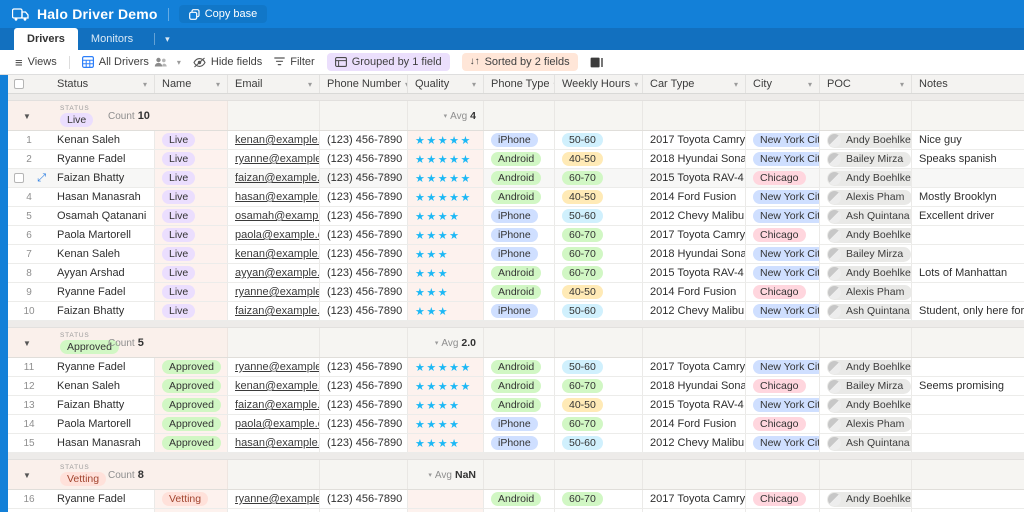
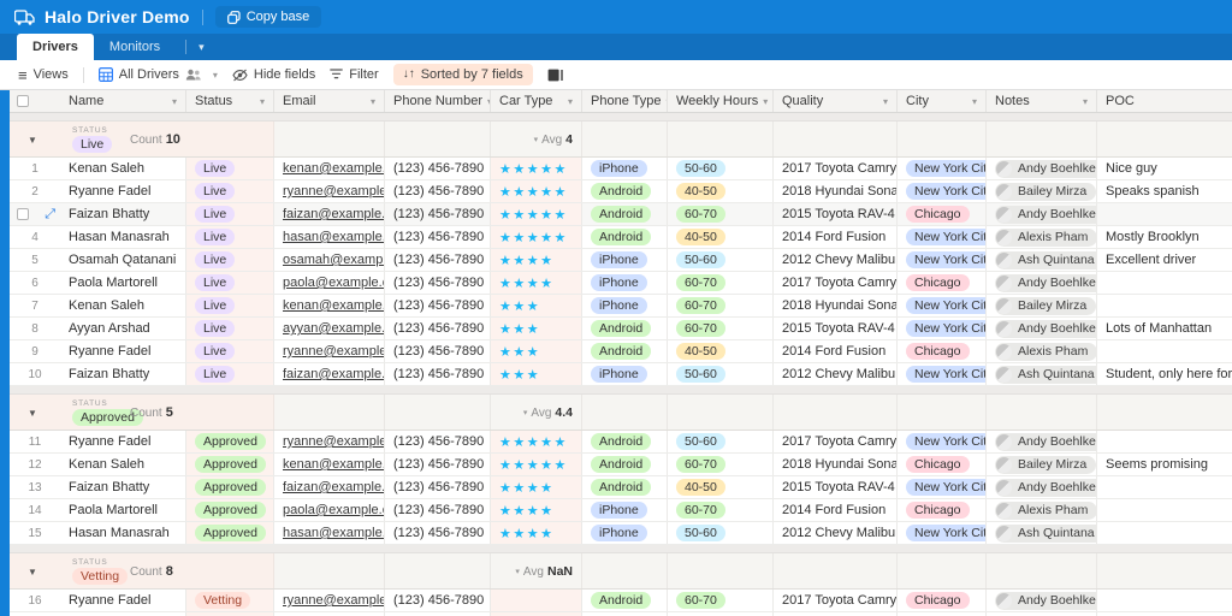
  Halo Driver Demo
  Copy base
  Drivers
  Monitors
  ▾
  ≡
  Views
  All Drivers
  ▾
  Hide fields
  Filter
- Grouped by 1 field
  ↓↑
- Sorted by 2 fields
+ Sorted by 7 fields
- Status
+ Name
  ▾
- Name
+ Status
  ▾
  Email
  ▾
  Phone Number
- Quality
+ Car Type
  ▾
  Phone Type
  Weekly Hours
  ▾
- Car Type
+ Quality
  ▾
  City
  ▾
- POC
+ Notes
  ▾
- Notes
+ POC
  ▼
  Live
  Count 10
  Avg
  4
  1
  Kenan Saleh
  Live
  kenan@example
  (123) 456-7890
  ★★★★★
  iPhone
  50-60
  2017 Toyota Camry
  New York Cit
  Andy Boehlke
  Nice guy
  2
  Ryanne Fadel
  Live
  ryanne@example
  (123) 456-7890
  ★★★★★
  Android
  40-50
  2018 Hyundai Sona
  New York Cit
  Bailey Mirza
  Speaks spanish
  ⤢
  Faizan Bhatty
  Live
  faizan@example.
  (123) 456-7890
  ★★★★★
  Android
  60-70
  2015 Toyota RAV-4
  Chicago
  Andy Boehlke
  4
  Hasan Manasrah
  Live
  hasan@example
  (123) 456-7890
  ★★★★★
  Android
  40-50
  2014 Ford Fusion
  New York Cit
  Alexis Pham
  Mostly Brooklyn
  5
  Osamah Qatanani
  Live
  (123) 456-7890
  ★★★★
  iPhone
  50-60
  2012 Chevy Malibu
  New York Cit
  Ash Quintana
  Excellent driver
  6
  Paola Martorell
  Live
  paola@example.
  (123) 456-7890
  ★★★★
  iPhone
  60-70
  2017 Toyota Camry
  Chicago
  Andy Boehlke
  7
  Kenan Saleh
  Live
  kenan@example
  (123) 456-7890
  ★★★
  iPhone
  60-70
  2018 Hyundai Sona
  New York Cit
  Bailey Mirza
  8
  Ayyan Arshad
  Live
  ayyan@example.
  (123) 456-7890
  ★★★
  Android
  60-70
  2015 Toyota RAV-4
  New York Cit
  Andy Boehlke
  Lots of Manhattan
  9
  Ryanne Fadel
  Live
  ryanne@example
  (123) 456-7890
  ★★★
  Android
  40-50
  2014 Ford Fusion
  Chicago
  Alexis Pham
  10
  Faizan Bhatty
  Live
  faizan@example.
  (123) 456-7890
  ★★★
  iPhone
  50-60
  2012 Chevy Malibu
  New York Cit
  Ash Quintana
  Student, only here for
  ▼
  Approved
  Count 5
  Avg
- 2.0
+ 4.4
  11
  Ryanne Fadel
  Approved
  ryanne@example
  (123) 456-7890
  ★★★★★
  Android
  50-60
  2017 Toyota Camry
  New York Cit
  Andy Boehlke
  12
  Kenan Saleh
  Approved
  kenan@example
  (123) 456-7890
  ★★★★★
  Android
  60-70
  2018 Hyundai Sona
  Chicago
  Bailey Mirza
  Seems promising
  13
  Faizan Bhatty
  Approved
  faizan@example.
  (123) 456-7890
  ★★★★
  Android
  40-50
  2015 Toyota RAV-4
  New York Cit
  Andy Boehlke
  14
  Paola Martorell
  Approved
  paola@example.
  (123) 456-7890
  ★★★★
  iPhone
  60-70
  2014 Ford Fusion
  Chicago
  Alexis Pham
  15
  Hasan Manasrah
  Approved
  hasan@example
  (123) 456-7890
  ★★★★
  iPhone
  50-60
  2012 Chevy Malibu
  New York Cit
  Ash Quintana
  ▼
  Vetting
  Count 8
  Avg
  NaN
  16
  Ryanne Fadel
  Vetting
  ryanne@example
  (123) 456-7890
  Android
  60-70
  2017 Toyota Camry
  Chicago
  Andy Boehlke
